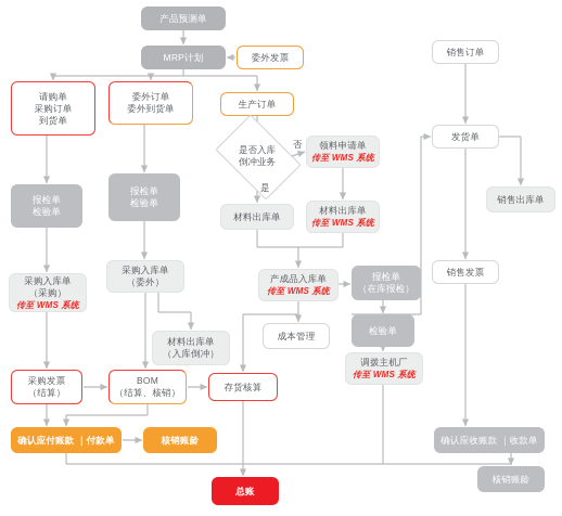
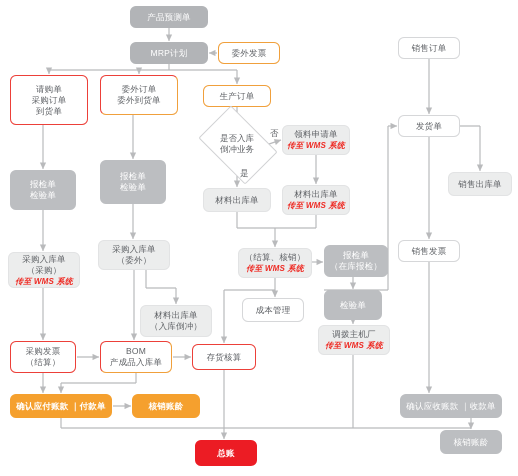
  产品预测单
  MRP计划
  委外发票
  请购单
  采购订单
  到货单
  委外订单
  委外到货单
  生产订单
  销售订单
  是否入库
  倒冲业务
  领料申请单
  传至 WMS 系统
  报检单
  检验单
  报检单
  检验单
  材料出库单
  材料出库单
  传至 WMS 系统
  发货单
  销售出库单
  采购入库单
  （采购）
  传至 WMS 系统
  采购入库单
  （委外）
- 产成品入库单
+ （结算、核销）
  传至 WMS 系统
  报检单
  （在库报检）
  销售发票
  成本管理
  检验单
  材料出库单
  （入库倒冲）
  调拨主机厂
  传至 WMS 系统
  采购发票
  （结算）
  BOM
- （结算、核销）
+ 产成品入库单
  存货核算
  确认应付账款 ｜付款单
  核销账龄
  确认应收账款 ｜收款单
  核销账龄
  总账
  否
  是
